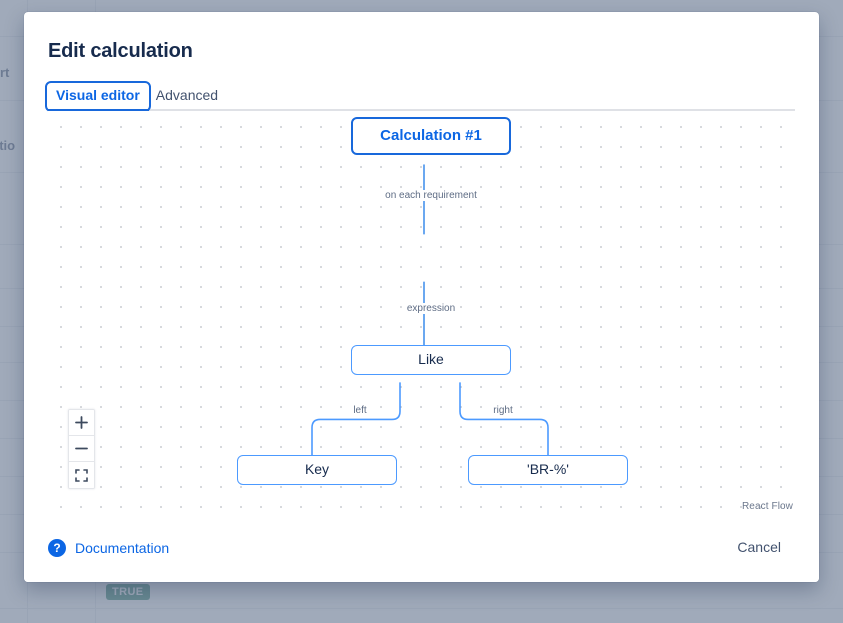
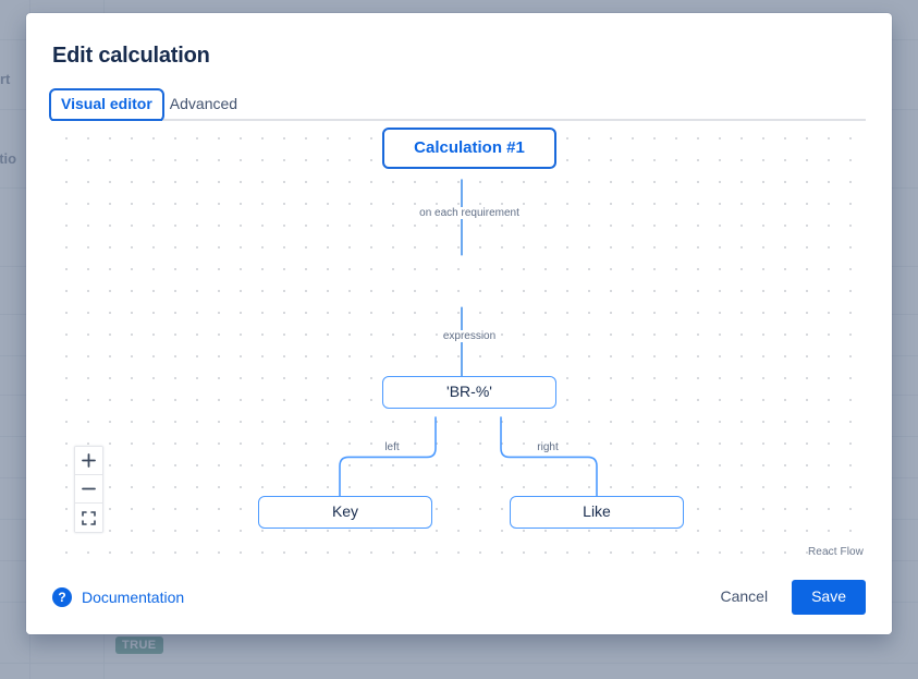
  tio
  TRUE
  Edit calculation
  Visual editor
  Advanced
  Calculation #1
- Like
+ 'BR-%'
  Key
- 'BR-%'
+ Like
  on each requirement
  expression
  left
  right
  React Flow
  ?
  Documentation
  Cancel
+ Save
